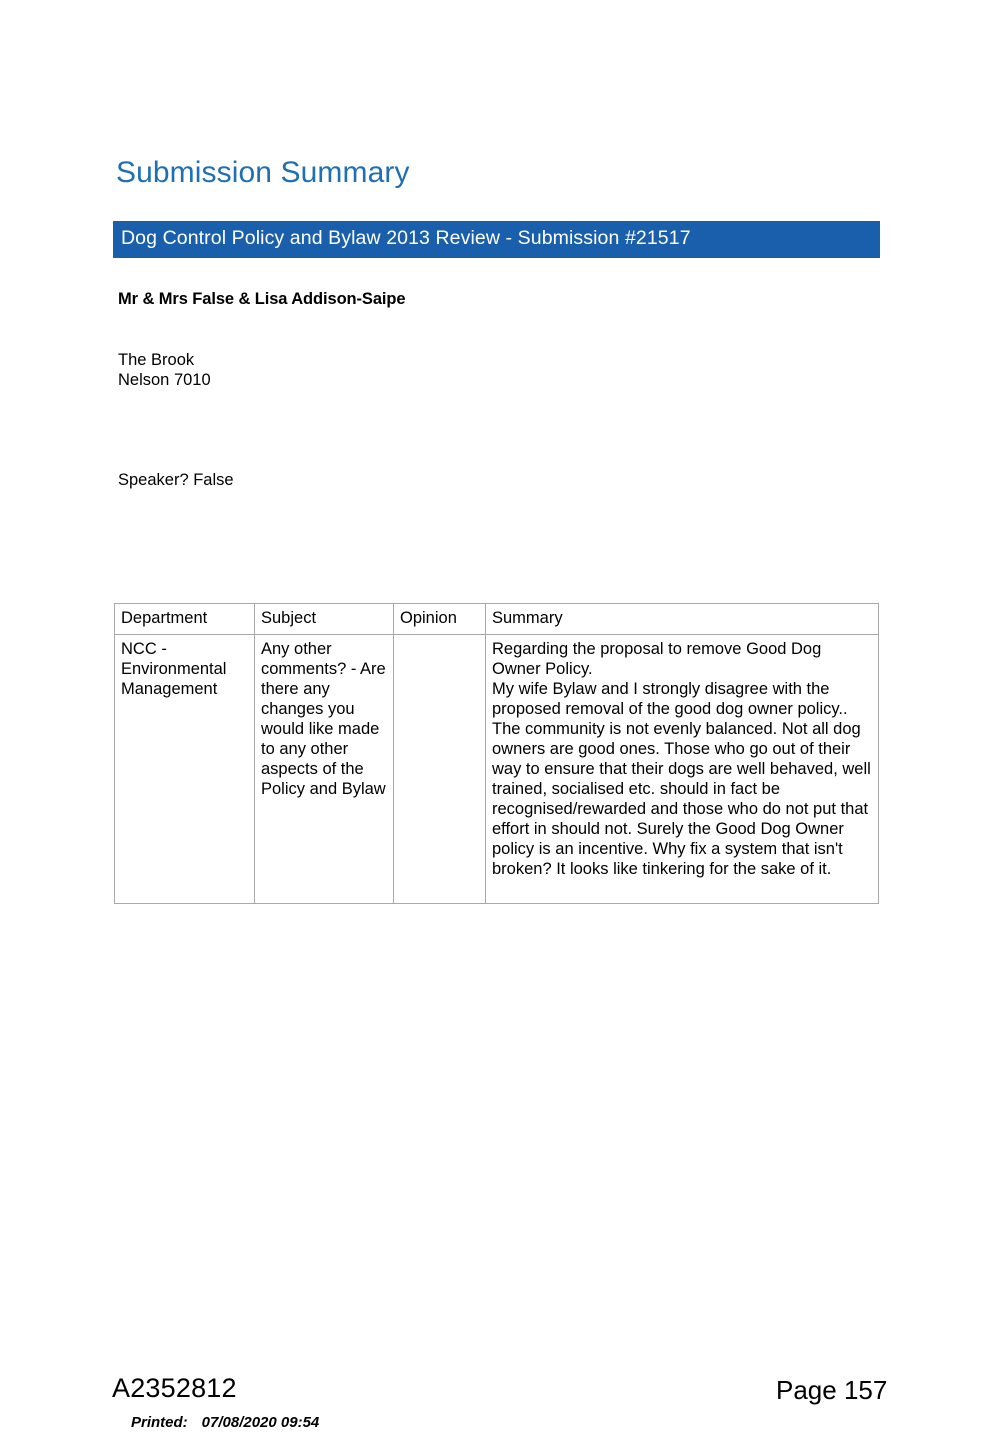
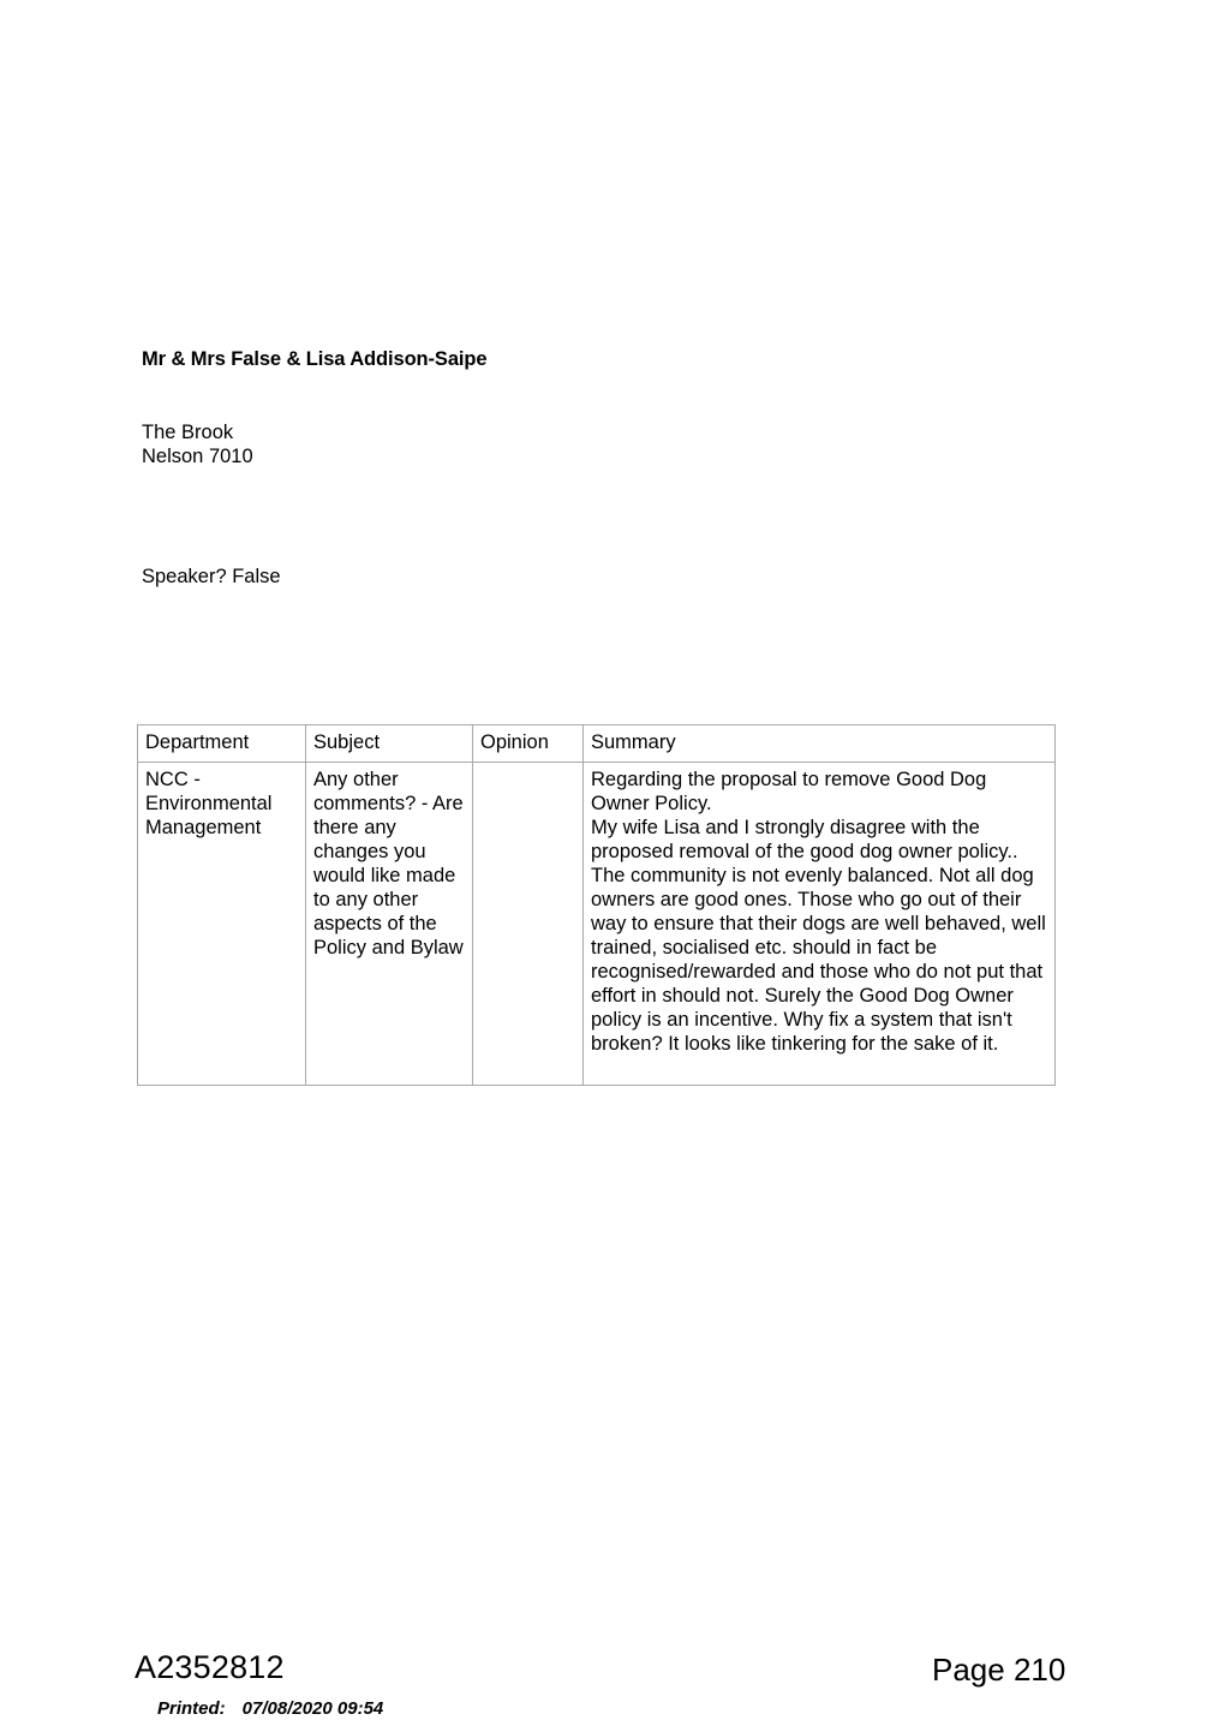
- Submission Summary
- Dog Control Policy and Bylaw 2013 Review - Submission #21517
  Mr & Mrs False & Lisa Addison-Saipe
  The Brook
  Nelson 7010
  Speaker? False
  Department	Subject	Opinion	Summary
- NCC - Environmental Management	Any other comments? - Are there any changes you would like made to any other aspects of the Policy and Bylaw		Regarding the proposal to remove Good Dog Owner Policy. My wife Bylaw and I strongly disagree with the proposed removal of the good dog owner policy.. The community is not evenly balanced. Not all dog owners are good ones. Those who go out of their way to ensure that their dogs are well behaved, well trained, socialised etc. should in fact be recognised/rewarded and those who do not put that effort in should not. Surely the Good Dog Owner policy is an incentive. Why fix a system that isn't broken? It looks like tinkering for the sake of it.
+ NCC - Environmental Management	Any other comments? - Are there any changes you would like made to any other aspects of the Policy and Bylaw		Regarding the proposal to remove Good Dog Owner Policy. My wife Lisa and I strongly disagree with the proposed removal of the good dog owner policy.. The community is not evenly balanced. Not all dog owners are good ones. Those who go out of their way to ensure that their dogs are well behaved, well trained, socialised etc. should in fact be recognised/rewarded and those who do not put that effort in should not. Surely the Good Dog Owner policy is an incentive. Why fix a system that isn't broken? It looks like tinkering for the sake of it.
  A2352812
- Page 157
+ Page 210
  Printed: 07/08/2020 09:54
